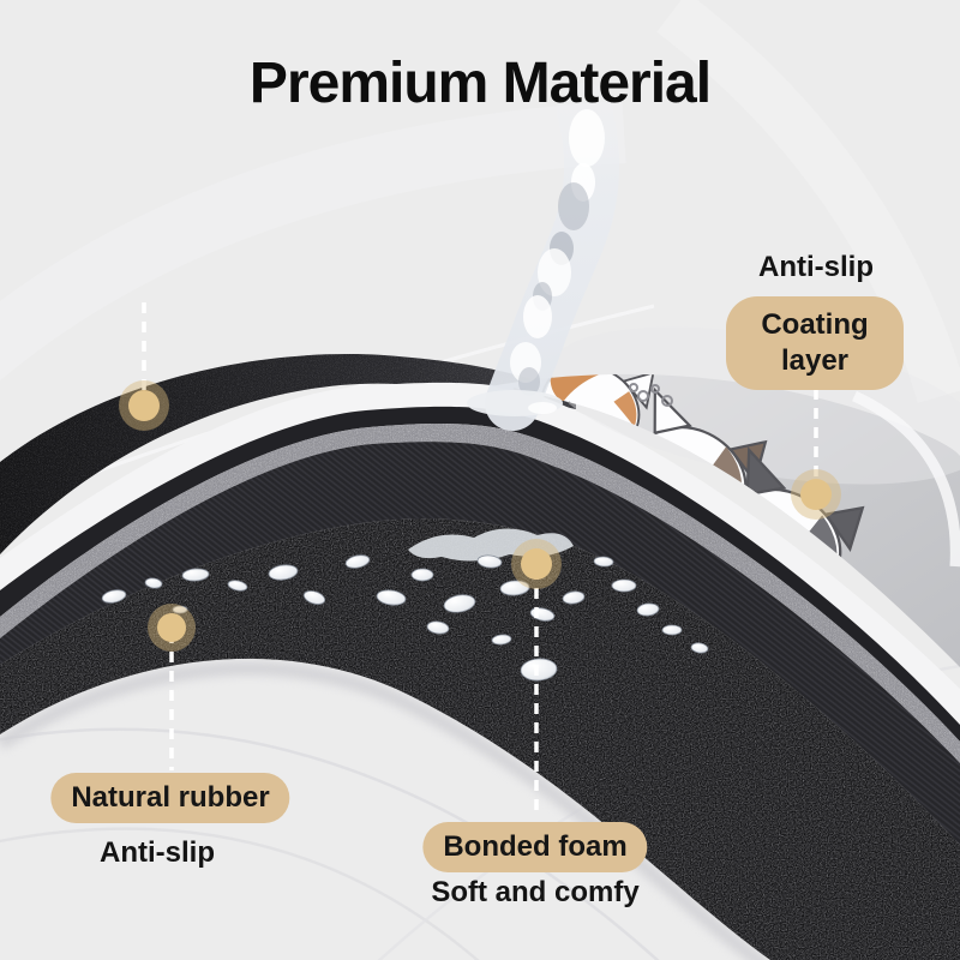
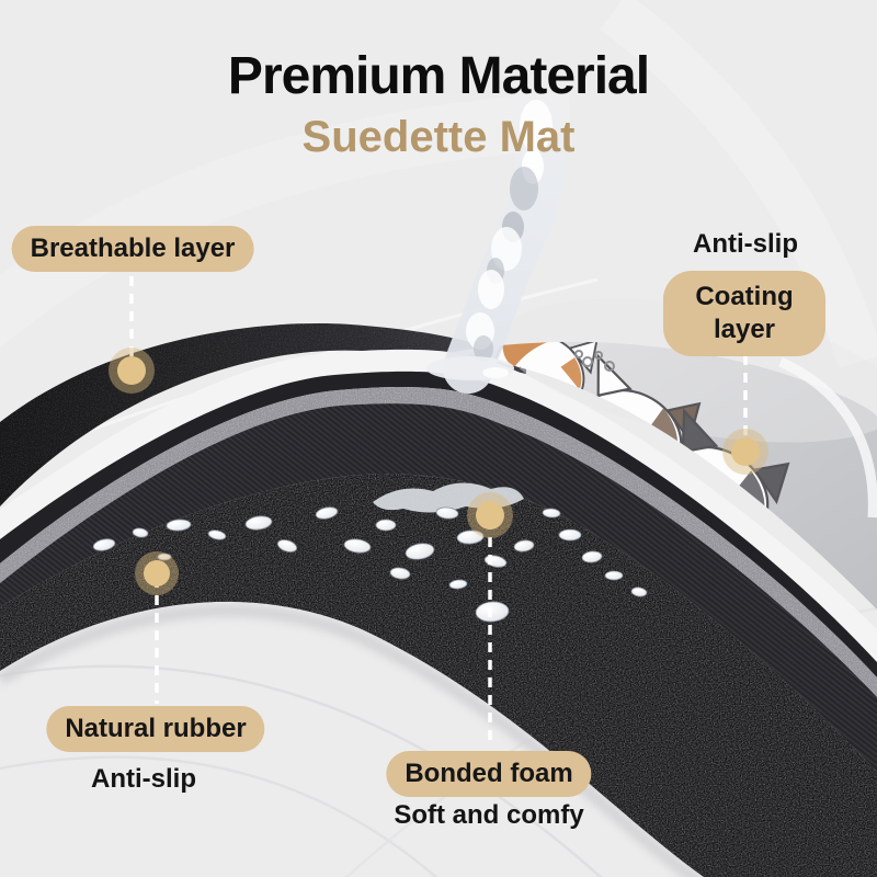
  Premium Material
+ Suedette Mat
+ Breathable layer
  Anti-slip
  Coating layer
  Natural rubber
  Anti-slip
  Bonded foam
  Soft and comfy
